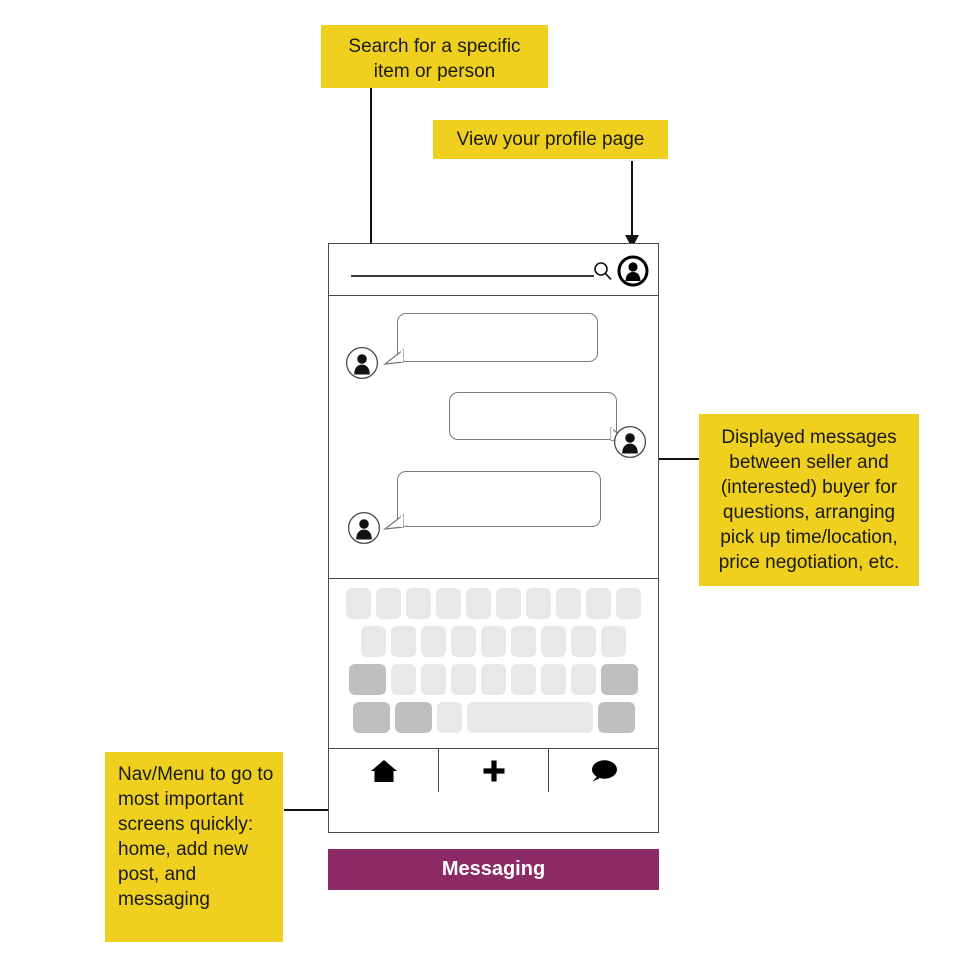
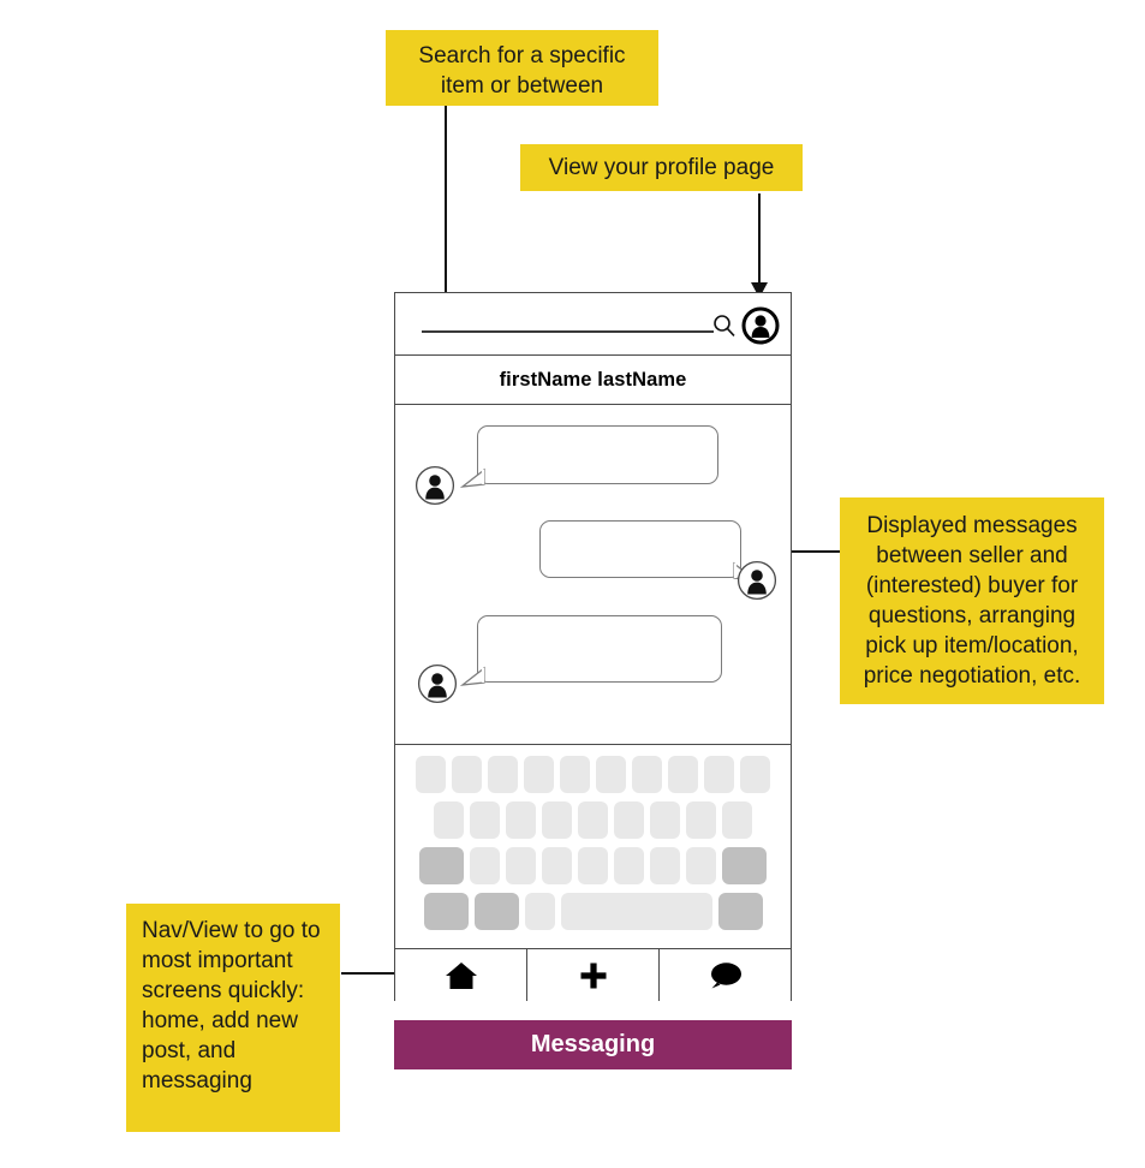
- Search for a specific item or person
+ Search for a specific item or between
  View your profile page
- Displayed messages between seller and (interested) buyer for questions, arranging pick up time/location, price negotiation, etc.
+ Displayed messages between seller and (interested) buyer for questions, arranging pick up item/location, price negotiation, etc.
- Nav/Menu to go to most important screens quickly: home, add new post, and messaging
+ Nav/View to go to most important screens quickly: home, add new post, and messaging
+ firstName lastName
  Messaging
